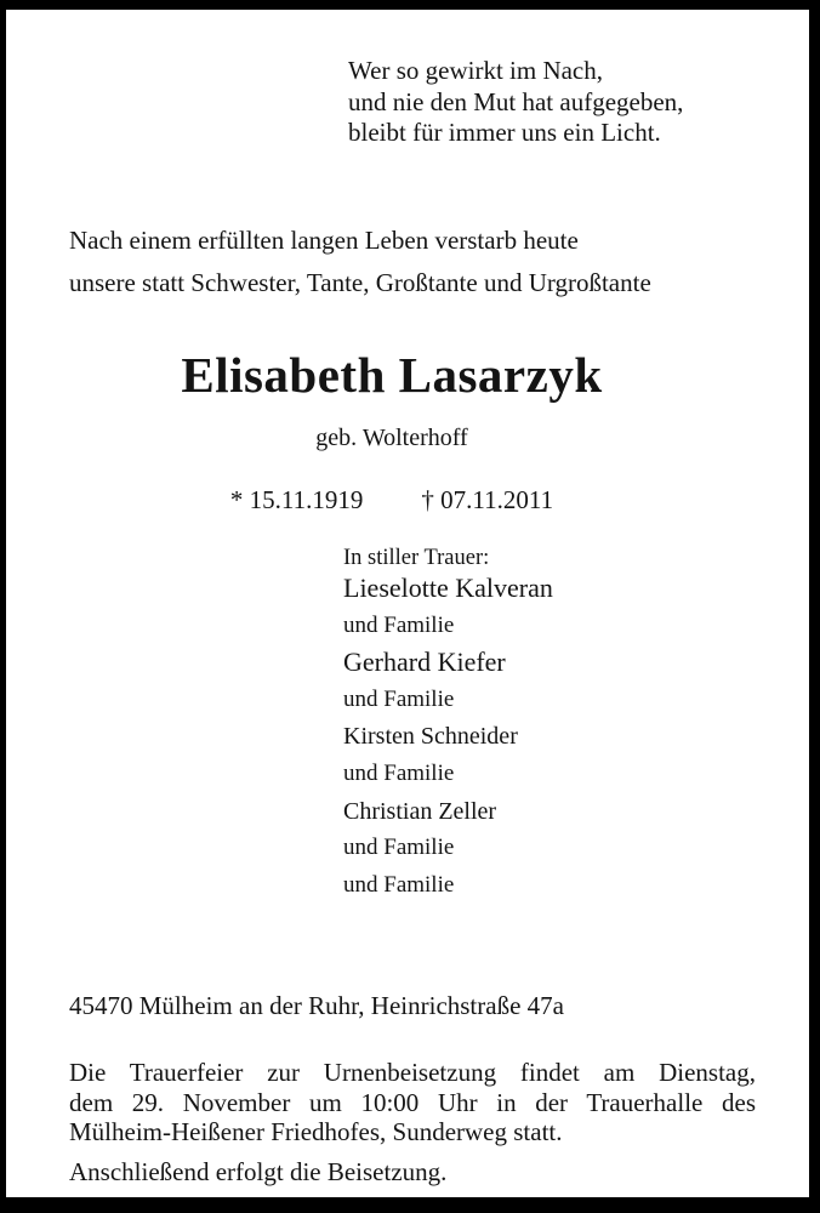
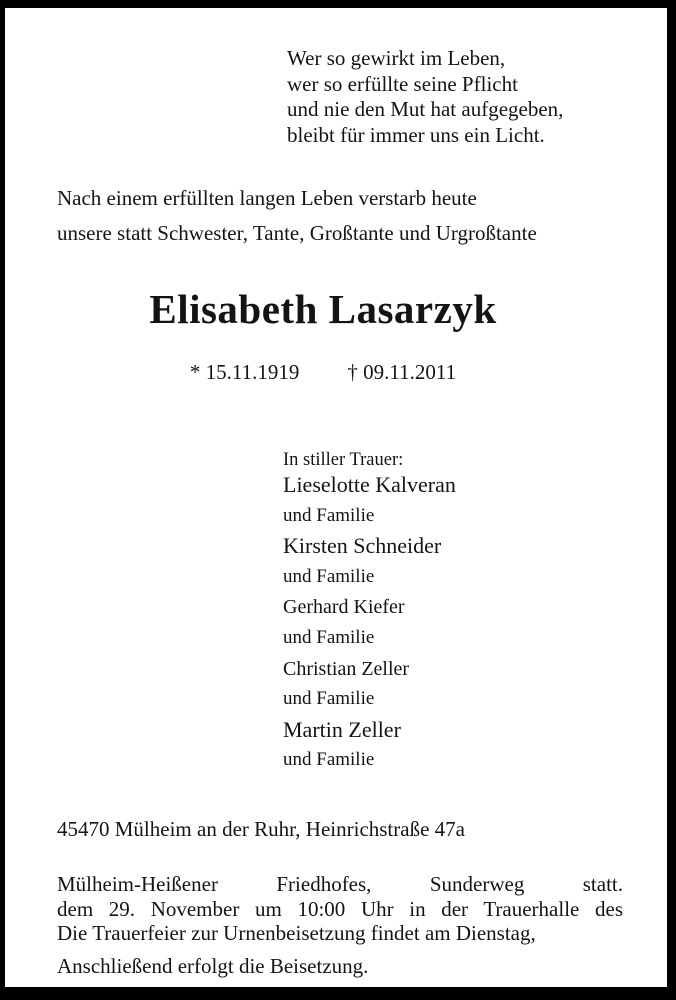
- Wer so gewirkt im Nach,
+ Wer so gewirkt im Leben,
+ wer so erfüllte seine Pflicht
  und nie den Mut hat aufgegeben,
  bleibt für immer uns ein Licht.
  Nach einem erfüllten langen Leben verstarb heute
  unsere statt Schwester, Tante, Großtante und Urgroßtante
  Elisabeth Lasarzyk
- geb. Wolterhoff
- * 15.11.1919 † 07.11.2011
+ * 15.11.1919 † 09.11.2011
  In stiller Trauer:
  Lieselotte Kalveran
  und Familie
- Gerhard Kiefer
+ Kirsten Schneider
  und Familie
- Kirsten Schneider
+ Gerhard Kiefer
  und Familie
  Christian Zeller
  und Familie
+ Martin Zeller
  und Familie
  45470 Mülheim an der Ruhr, Heinrichstraße 47a
- Die Trauerfeier zur Urnenbeisetzung findet am Dienstag,
+ Mülheim-Heißener Friedhofes, Sunderweg statt.
  dem 29. November um 10:00 Uhr in der Trauerhalle des
- Mülheim-Heißener Friedhofes, Sunderweg statt.
+ Die Trauerfeier zur Urnenbeisetzung findet am Dienstag,
  Anschließend erfolgt die Beisetzung.
